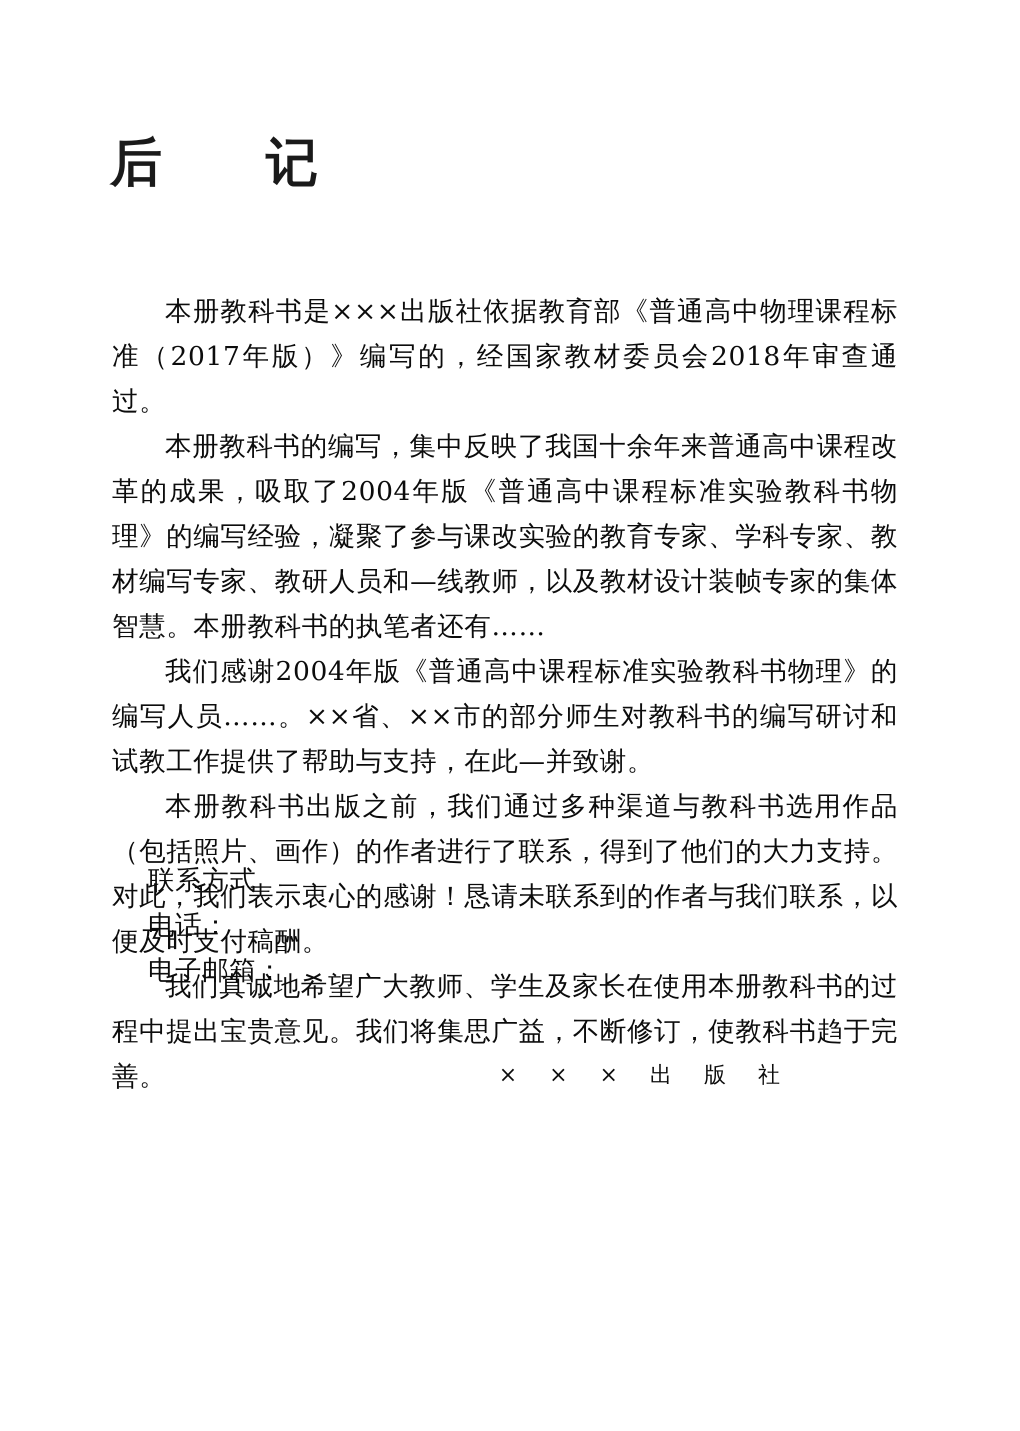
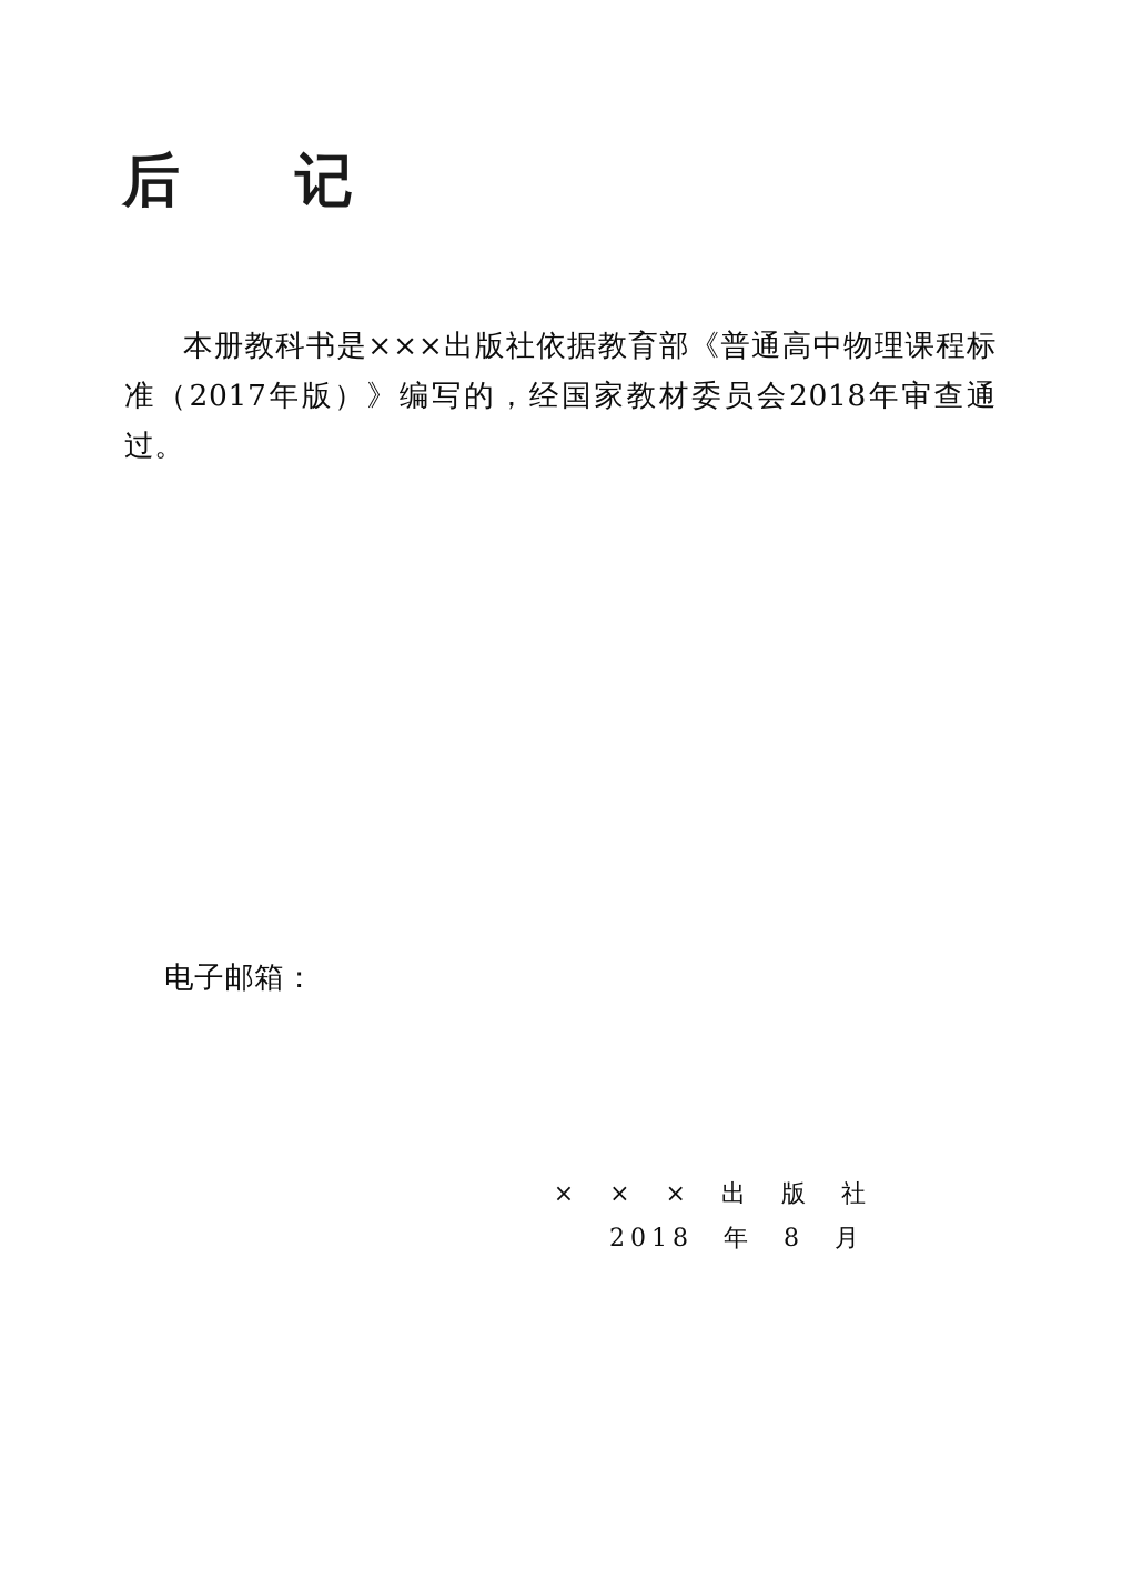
  后 记
  本册教科书是×××出版社依据教育部《普通高中物理课程标准（2017年版）》编写的，经国家教材委员会2018年审查通过。
- 本册教科书的编写，集中反映了我国十余年来普通高中课程改革的成果，吸取了2004年版《普通高中课程标准实验教科书物理》的编写经验，凝聚了参与课改实验的教育专家、学科专家、教材编写专家、教研人员和—线教师，以及教材设计装帧专家的集体智慧。本册教科书的执笔者还有……
- 我们感谢2004年版《普通高中课程标准实验教科书物理》的编写人员……。××省、××市的部分师生对教科书的编写研讨和试教工作提供了帮助与支持，在此—并致谢。
- 本册教科书出版之前，我们通过多种渠道与教科书选用作品（包括照片、画作）的作者进行了联系，得到了他们的大力支持。对此，我们表示衷心的感谢！恳请未联系到的作者与我们联系，以便及时支付稿酬。
- 我们真诚地希望广大教师、学生及家长在使用本册教科书的过程中提出宝贵意见。我们将集思广益，不断修订，使教科书趋于完善。
- 联系方式
- 电话：
  电子邮箱：
  × × × 出 版 社
+ 2018 年 8 月
